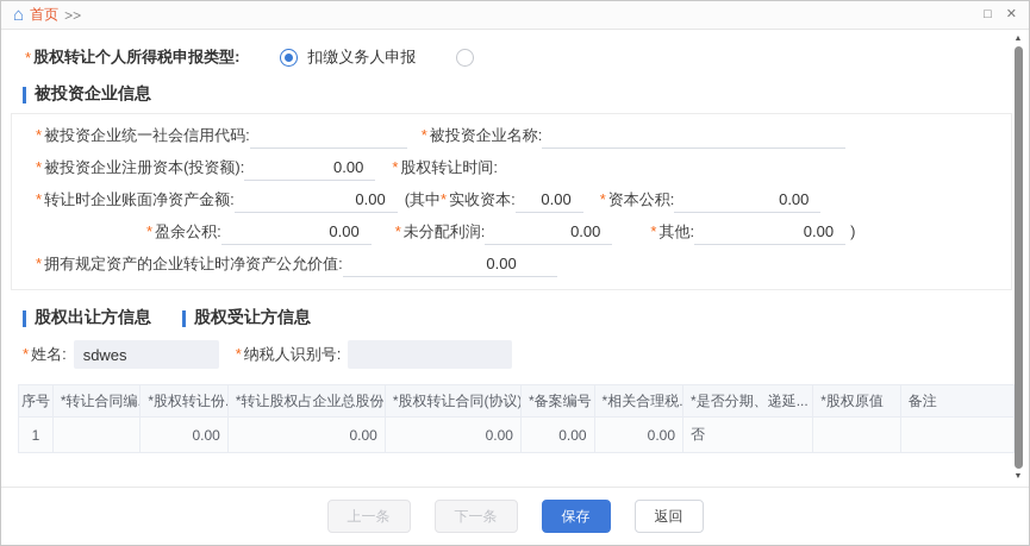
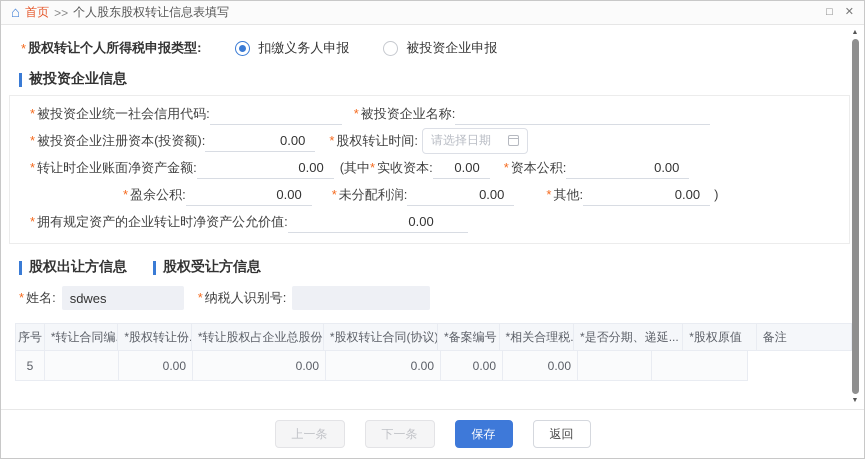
  ⌂
  首页
  >>
+ 个人股东股权转让信息表填写
  □
  ✕
  *
  股权转让个人所得税申报类型:
  扣缴义务人申报
+ 被投资企业申报
  被投资企业信息
  * 被投资企业统一社会信用代码:
  * 被投资企业名称:
  * 被投资企业注册资本(投资额):
  0.00
  * 股权转让时间:
+ 请选择日期
  * 转让时企业账面净资产金额:
  0.00
  (其中
  * 实收资本:
  0.00
  * 资本公积:
  0.00
  * 盈余公积:
  0.00
  * 未分配利润:
  0.00
  * 其他:
  0.00
  )
  * 拥有规定资产的企业转让时净资产公允价值:
  0.00
  股权出让方信息
  股权受让方信息
  * 姓名:
  sdwes
  * 纳税人识别号:
  序号
  *转让合同编.
  *股权转让份.
  *转让股权占企业总股份
  *股权转让合同(协议)
  *备案编号
  *相关合理税.
  *是否分期、递延...
  *股权原值
  备注
- 1
+ 5
  0.00
  0.00
  0.00
  0.00
  0.00
- 否
  上一条
  下一条
  保存
  返回
